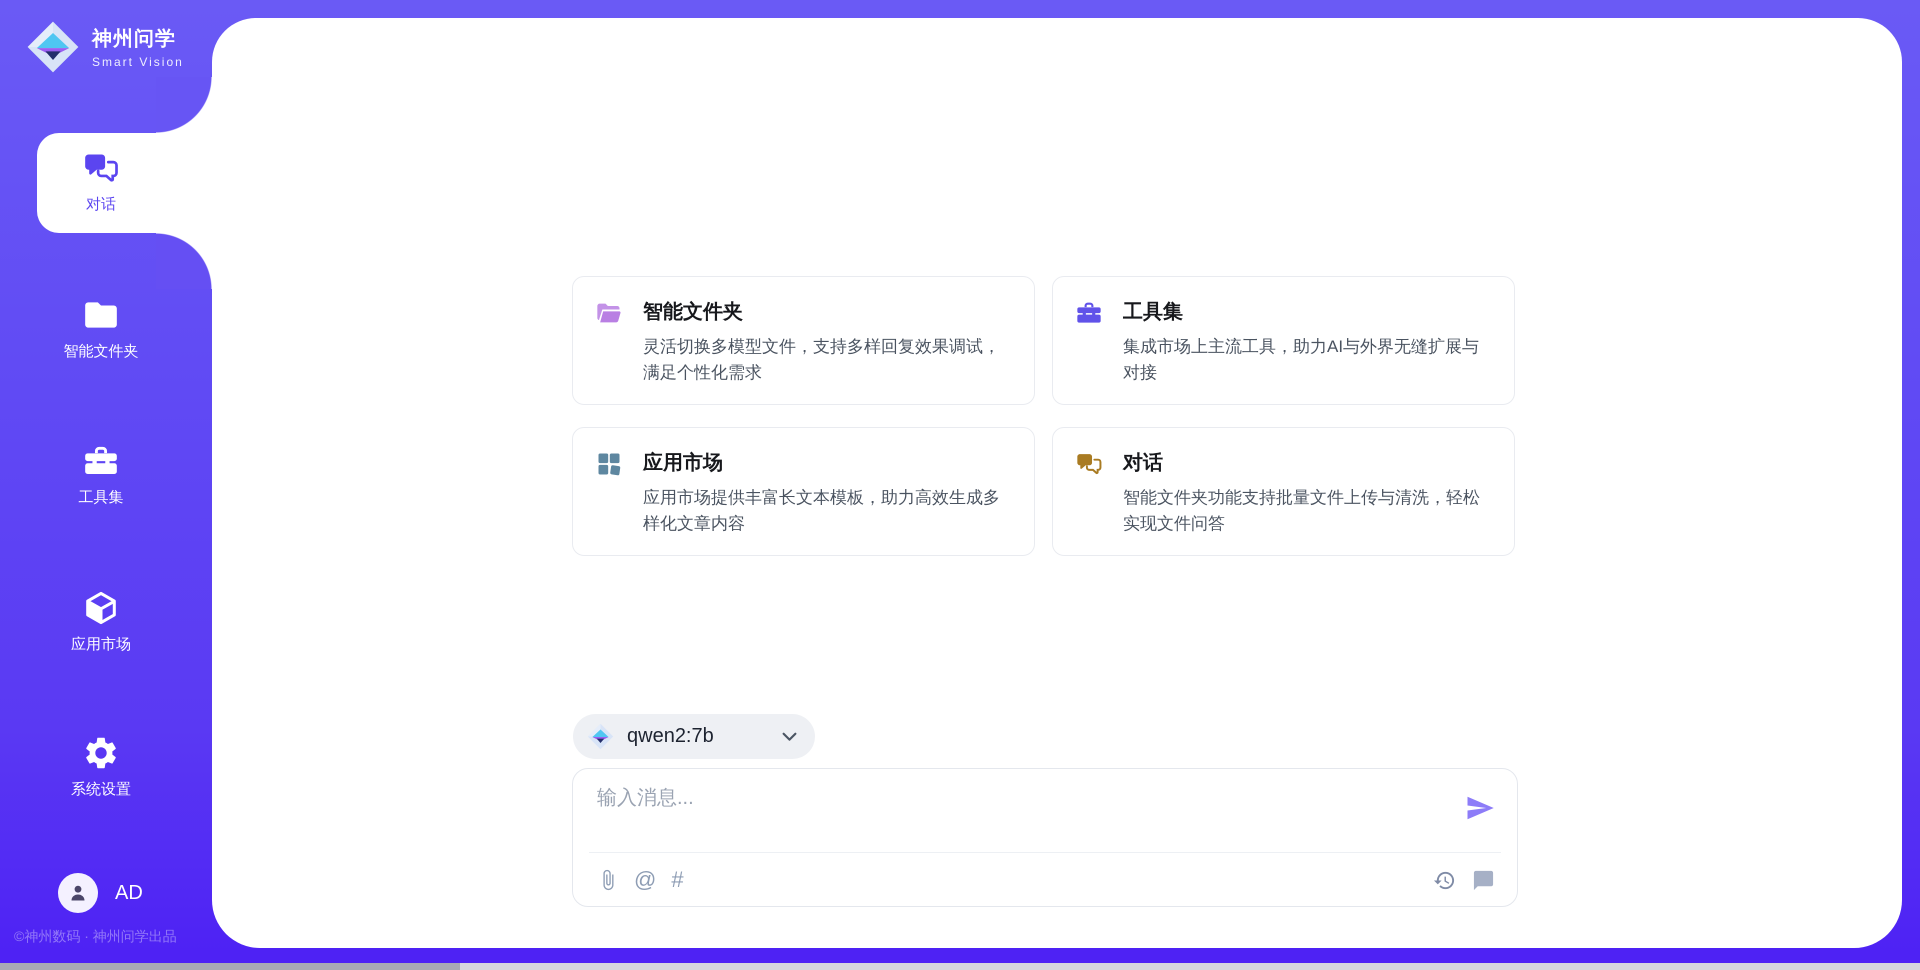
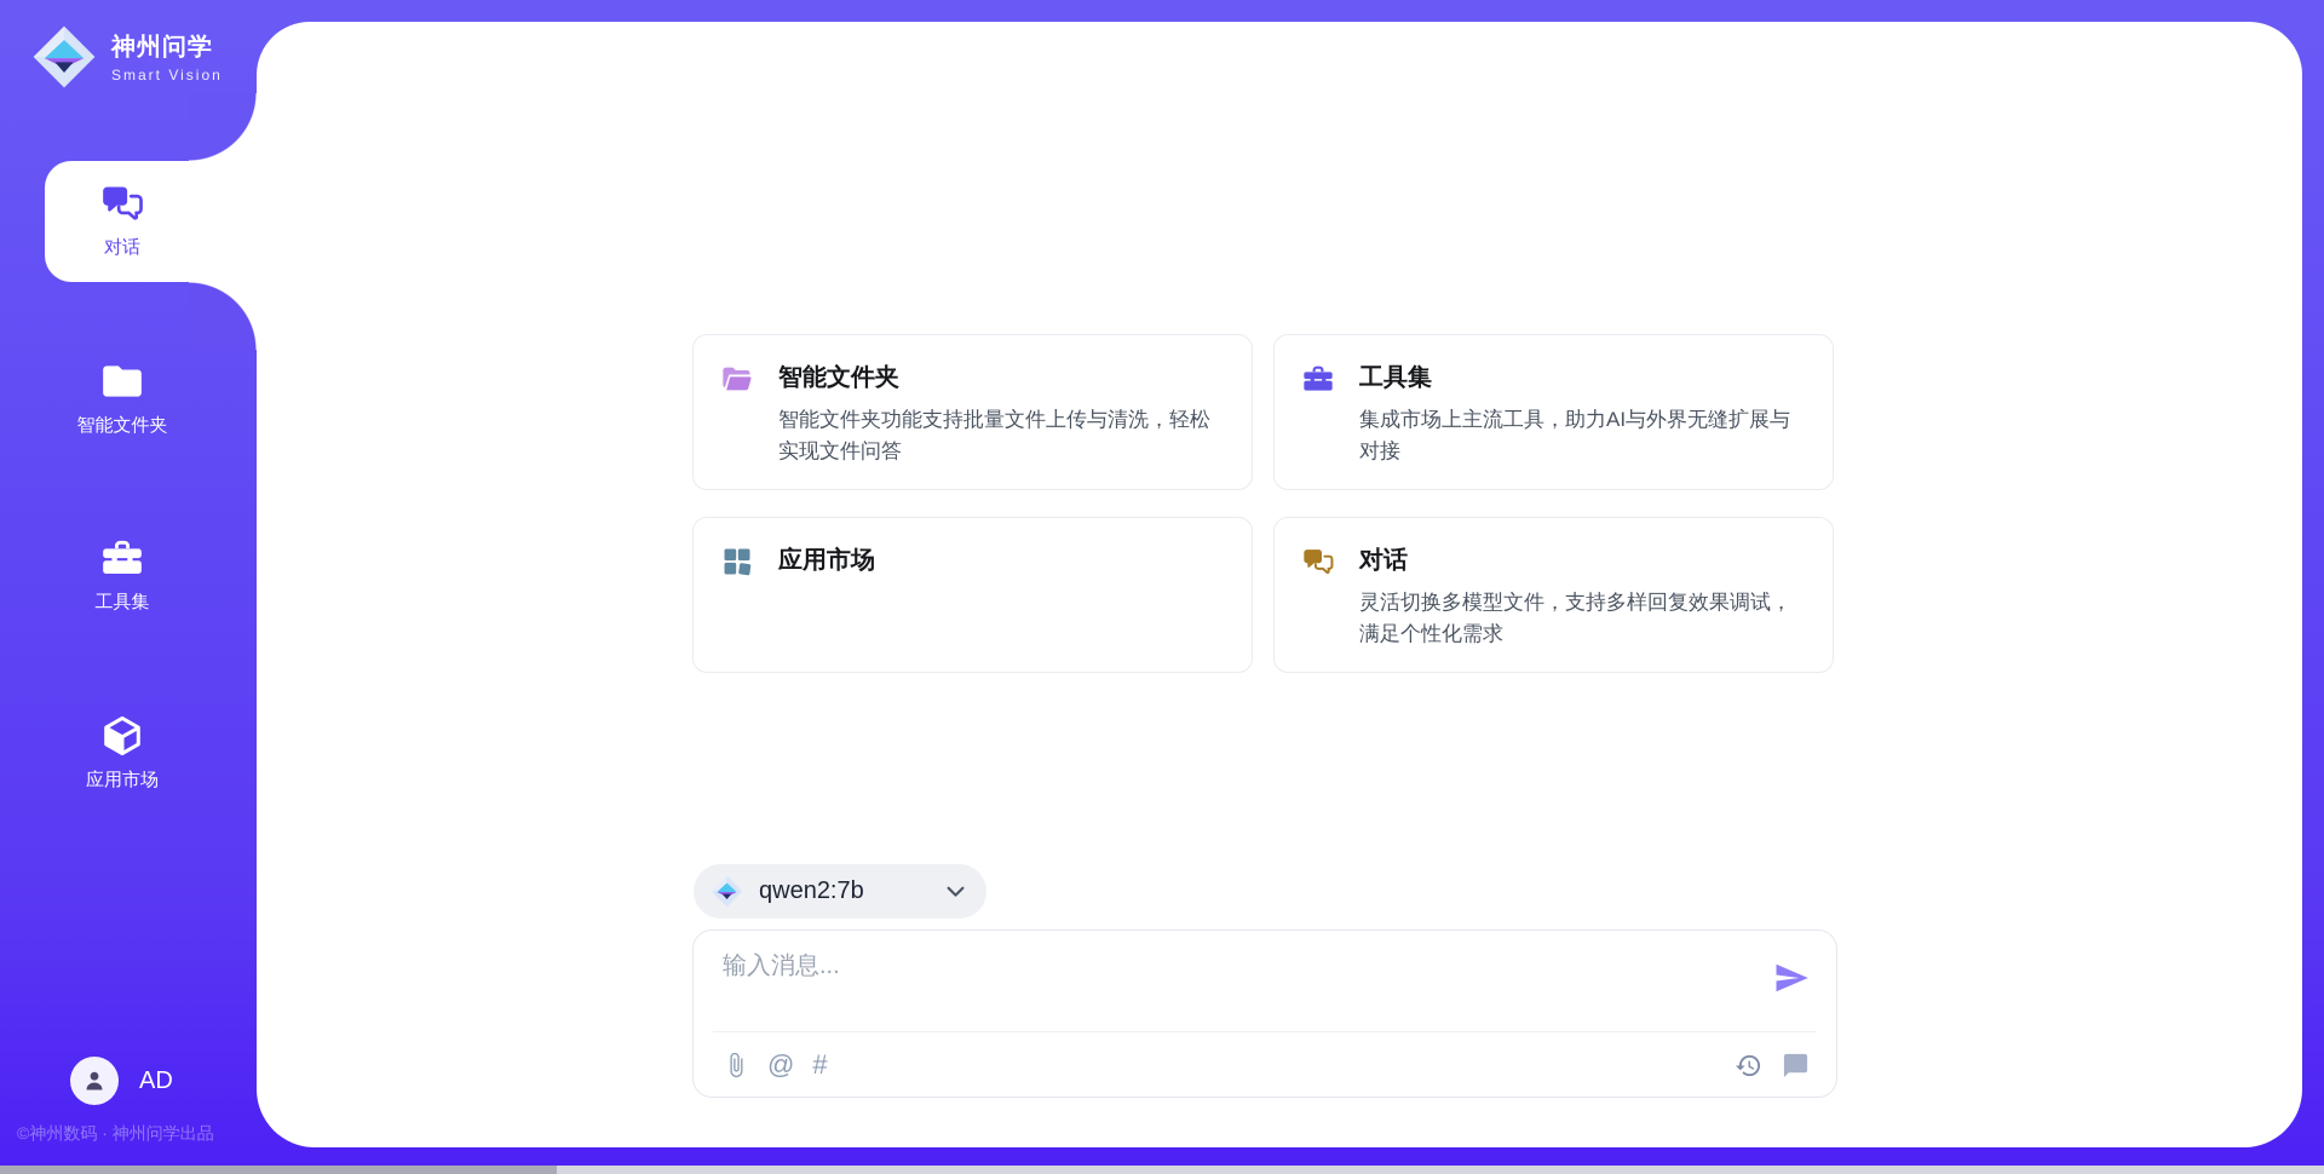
  智能文件夹
- 灵活切换多模型文件，支持多样回复效果调试，满足个性化需求
+ 智能文件夹功能支持批量文件上传与清洗，轻松实现文件问答
  工具集
  集成市场上主流工具，助力AI与外界无缝扩展与对接
  应用市场
- 应用市场提供丰富长文本模板，助力高效生成多样化文章内容
  对话
- 智能文件夹功能支持批量文件上传与清洗，轻松实现文件问答
+ 灵活切换多模型文件，支持多样回复效果调试，满足个性化需求
  qwen2:7b
  输入消息...
  @
  #
  神州问学
  Smart Vision
  对话
  智能文件夹
  工具集
  应用市场
- 系统设置
  AD
  ©神州数码 · 神州问学出品
